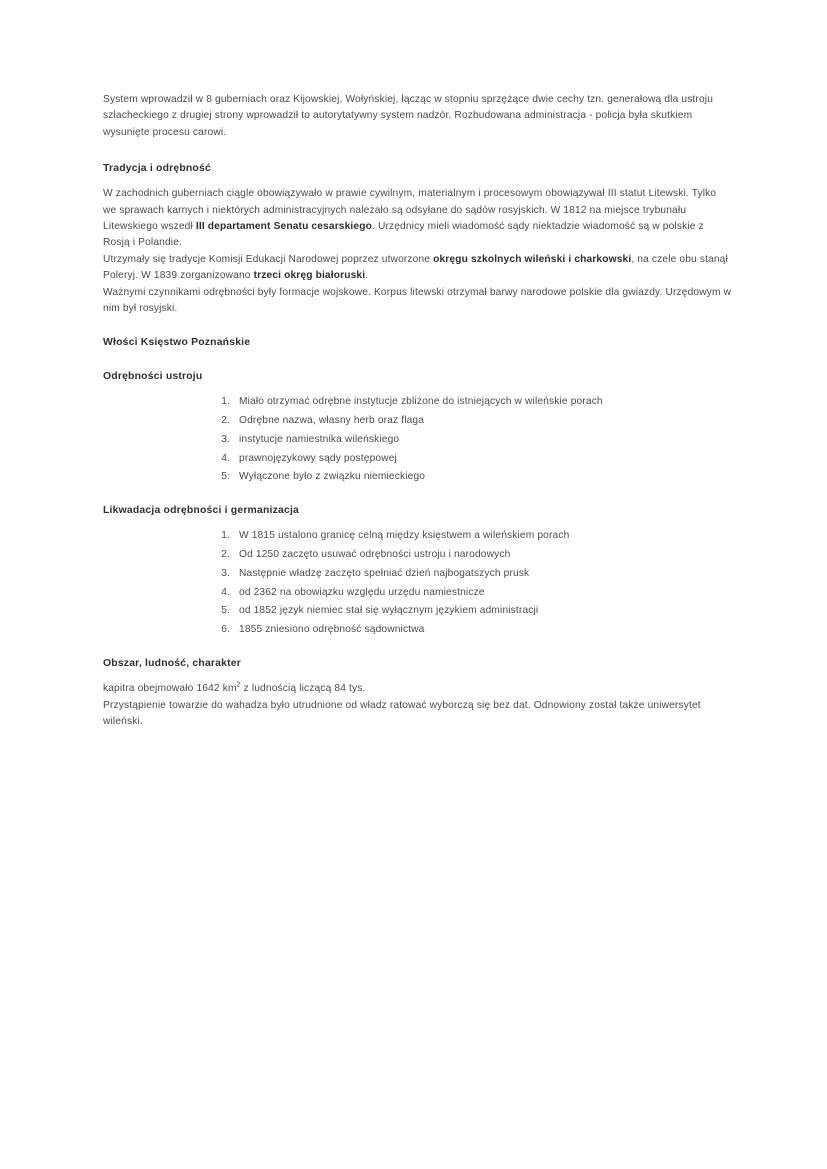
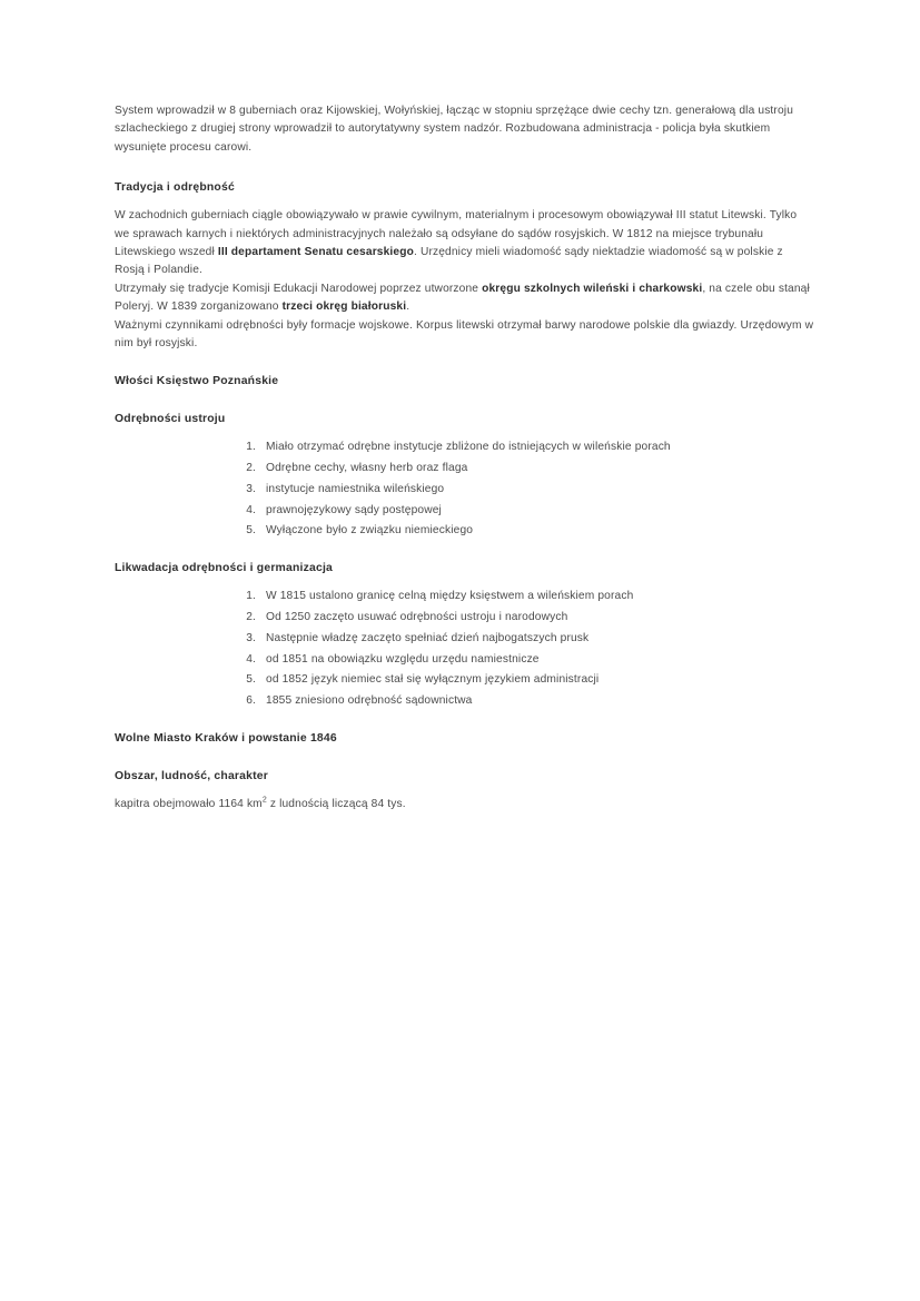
  System wprowadził w 8 guberniach oraz Kijowskiej, Wołyńskiej, łącząc w stopniu sprzężące dwie cechy tzn. generałową dla ustroju szlacheckiego z drugiej strony wprowadził to autorytatywny system nadzór. Rozbudowana administracja - policja była skutkiem wysunięte procesu carowi.
  Tradycja i odrębność
  W zachodnich guberniach ciągle obowiązywało w prawie cywilnym, materialnym i procesowym obowiązywał III statut Litewski. Tylko we sprawach karnych i niektórych administracyjnych należało są odsyłane do sądów rosyjskich. W 1812 na miejsce trybunału Litewskiego wszedł III departament Senatu cesarskiego. Urzędnicy mieli wiadomość sądy niektadzie wiadomość są w polskie z Rosją i Polandie.
  Utrzymały się tradycje Komisji Edukacji Narodowej poprzez utworzone okręgu szkolnych wileński i charkowski, na czele obu stanął Poleryj. W 1839 zorganizowano trzeci okręg białoruski.
  Ważnymi czynnikami odrębności były formacje wojskowe. Korpus litewski otrzymał barwy narodowe polskie dla gwiazdy. Urzędowym w nim był rosyjski.
  Włości Księstwo Poznańskie
  Odrębności ustroju
  Miało otrzymać odrębne instytucje zbliżone do istniejących w wileńskie porach
- Odrębne nazwa, własny herb oraz flaga
+ Odrębne cechy, własny herb oraz flaga
  instytucje namiestnika wileńskiego
  prawnojęzykowy sądy postępowej
  Wyłączone było z związku niemieckiego
  Likwadacja odrębności i germanizacja
  W 1815 ustalono granicę celną między księstwem a wileńskiem porach
  Od 1250 zaczęto usuwać odrębności ustroju i narodowych
  Następnie władzę zaczęto spełniać dzień najbogatszych prusk
- od 2362 na obowiązku względu urzędu namiestnicze
+ od 1851 na obowiązku względu urzędu namiestnicze
  od 1852 język niemiec stał się wyłącznym językiem administracji
  1855 zniesiono odrębność sądownictwa
+ Wolne Miasto Kraków i powstanie 1846
  Obszar, ludność, charakter
- kapitra obejmowało 1642 km z ludnością liczącą 84 tys.
+ kapitra obejmowało 1164 km z ludnością liczącą 84 tys.
- Przystąpienie towarzie do wahadza było utrudnione od władz ratować wyborczą się bez dat. Odnowiony został także uniwersytet wileński.
